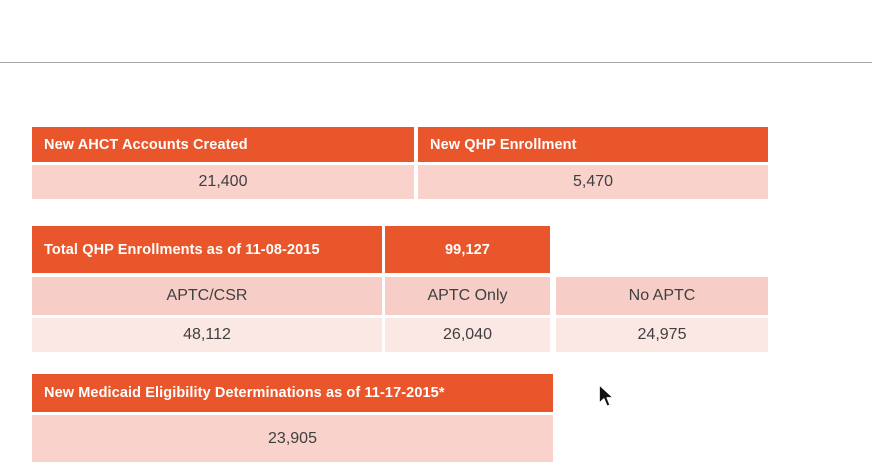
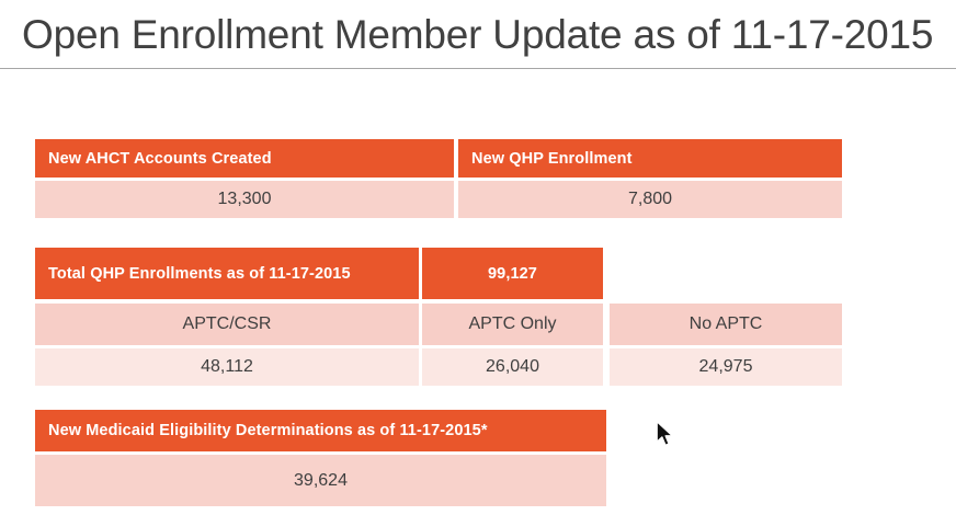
+ Open Enrollment Member Update as of 11-17-2015
  New AHCT Accounts Created
  New QHP Enrollment
- 21,400
+ 13,300
- 5,470
+ 7,800
- Total QHP Enrollments as of 11-08-2015
+ Total QHP Enrollments as of 11-17-2015
  99,127
  APTC/CSR
  APTC Only
  No APTC
  48,112
  26,040
  24,975
  New Medicaid Eligibility Determinations as of 11-17-2015*
- 23,905
+ 39,624
